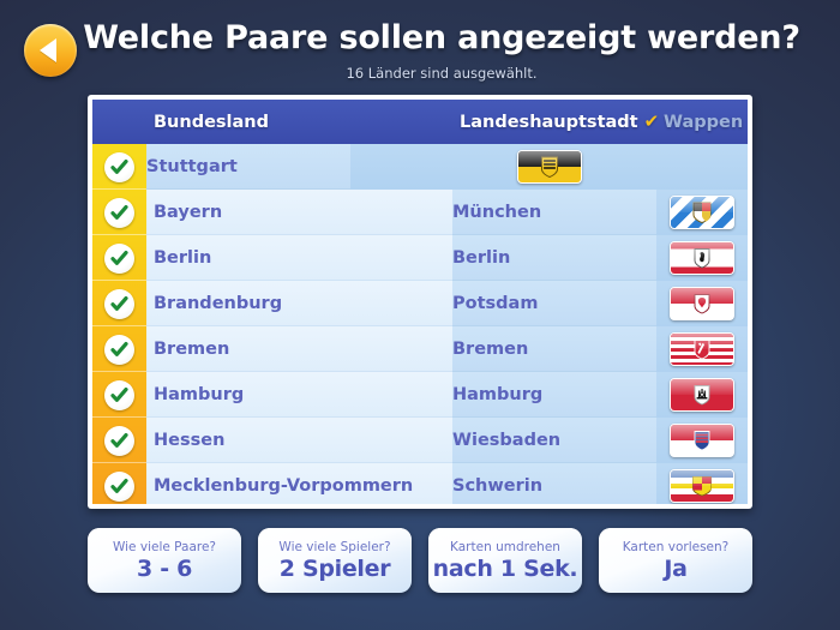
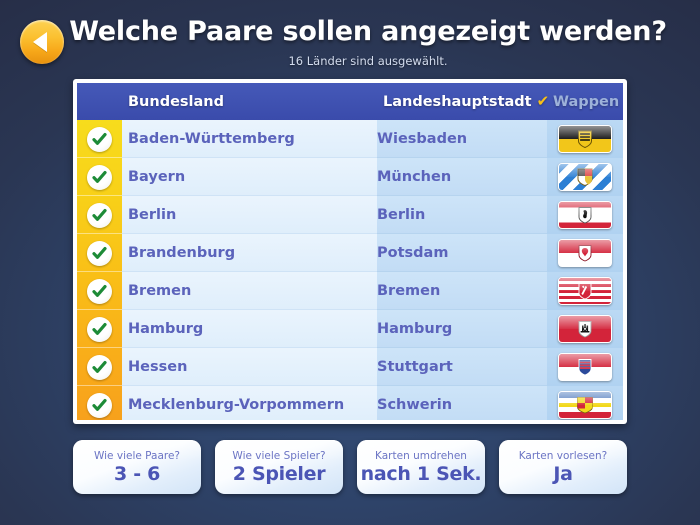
  Welche Paare sollen angezeigt werden?
  16 Länder sind ausgewählt.
  Bundesland
  Landeshauptstadt
  ✔
  Wappen
+ Baden-Württemberg
- Stuttgart
+ Wiesbaden
  Bayern
  München
  Berlin
  Berlin
  Brandenburg
  Potsdam
  Bremen
  Bremen
  Hamburg
  Hamburg
  Hessen
- Wiesbaden
+ Stuttgart
  Mecklenburg-Vorpommern
  Schwerin
  Wie viele Paare?
  3 - 6
  Wie viele Spieler?
  2 Spieler
  Karten umdrehen
  nach 1 Sek.
  Karten vorlesen?
  Ja
